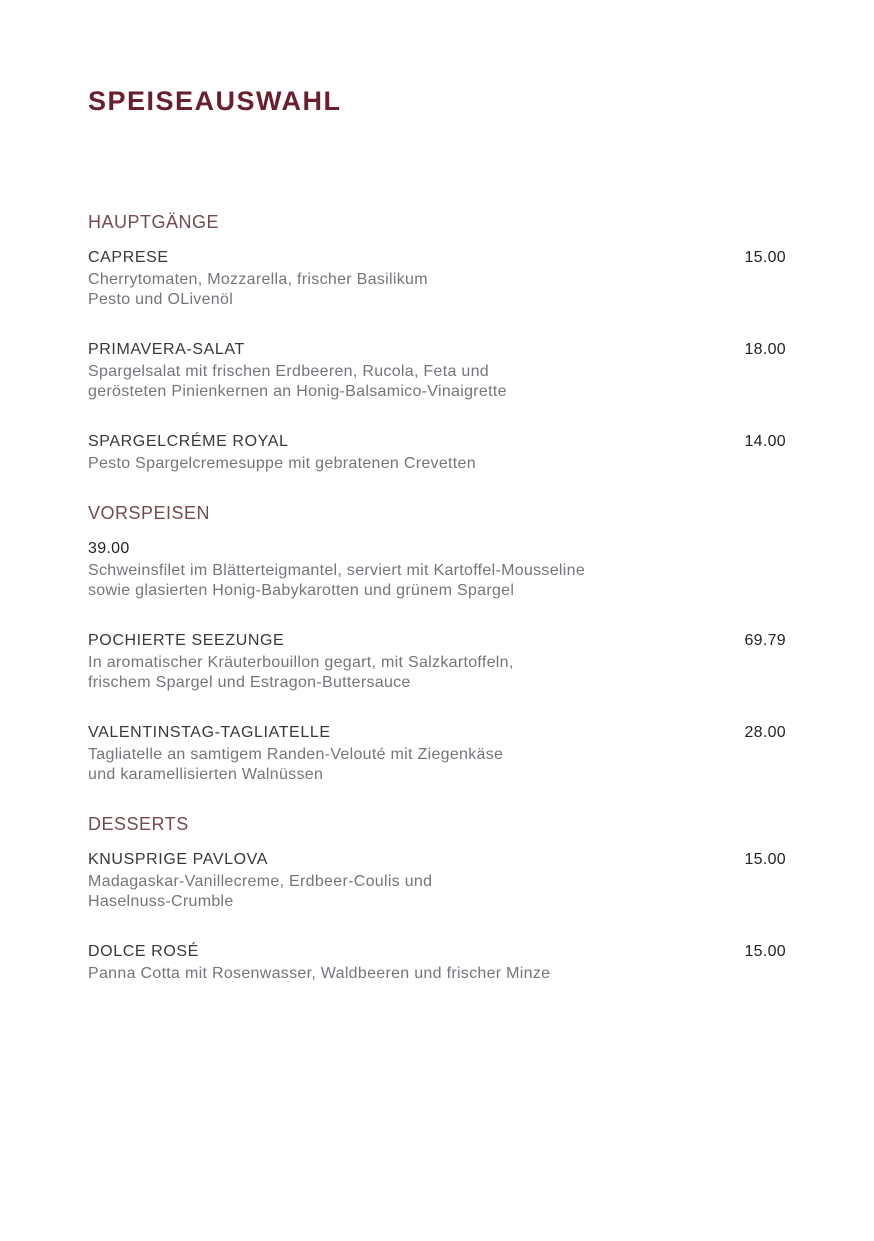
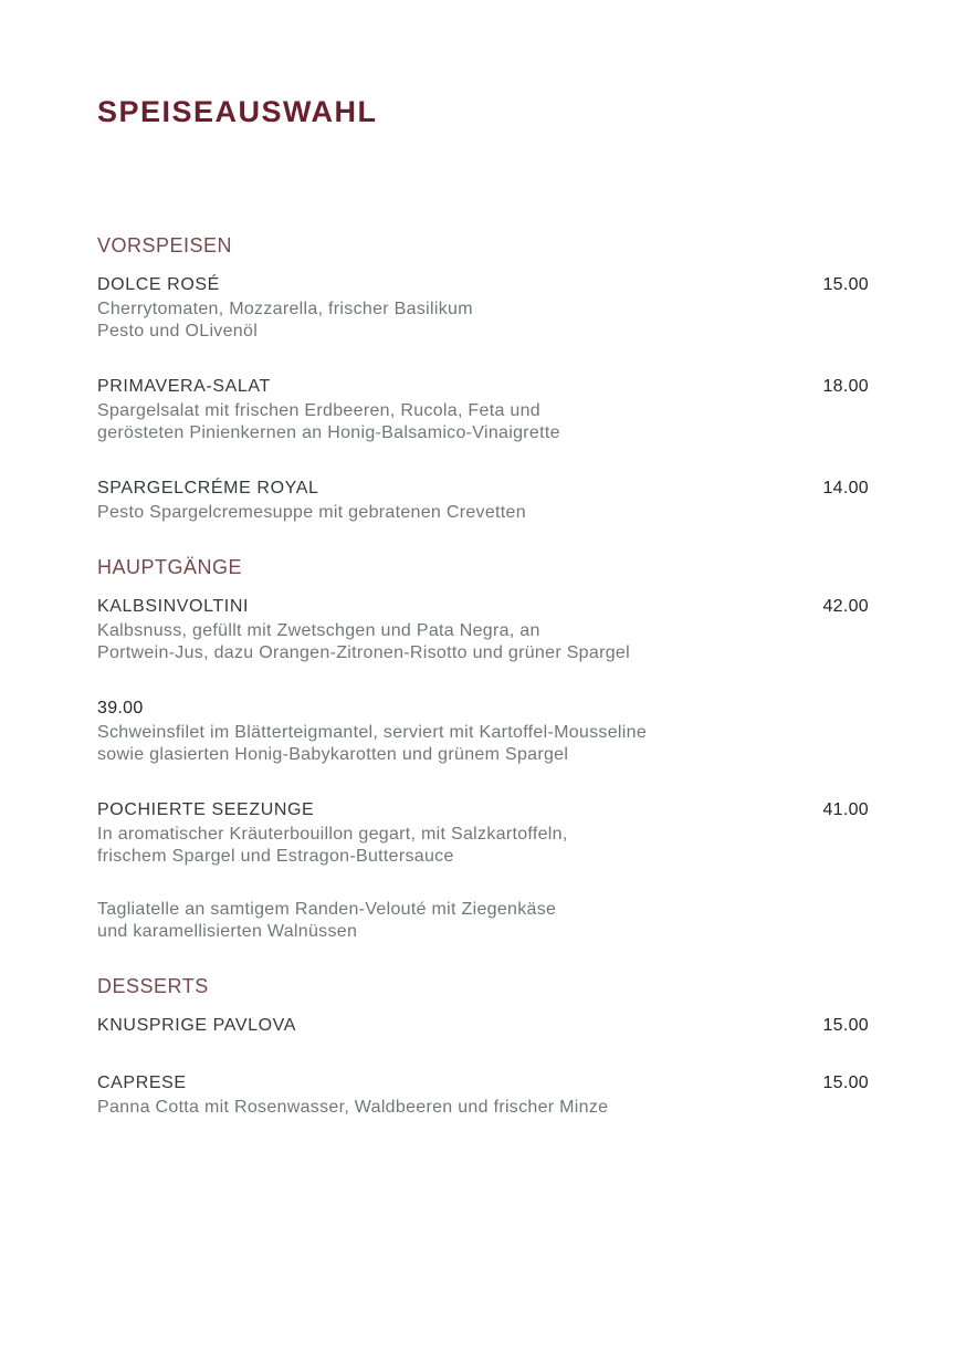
  SPEISEAUSWAHL
- HAUPTGÄNGE
+ VORSPEISEN
- CAPRESE
+ DOLCE ROSÉ
  15.00
  Cherrytomaten, Mozzarella, frischer Basilikum
  Pesto und OLivenöl
  PRIMAVERA-SALAT
  18.00
  Spargelsalat mit frischen Erdbeeren, Rucola, Feta und
  gerösteten Pinienkernen an Honig-Balsamico-Vinaigrette
  SPARGELCRÉME ROYAL
  14.00
  Pesto Spargelcremesuppe mit gebratenen Crevetten
- VORSPEISEN
+ HAUPTGÄNGE
+ KALBSINVOLTINI
+ 42.00
+ Kalbsnuss, gefüllt mit Zwetschgen und Pata Negra, an
+ Portwein-Jus, dazu Orangen-Zitronen-Risotto und grüner Spargel
  39.00
  Schweinsfilet im Blätterteigmantel, serviert mit Kartoffel-Mousseline
  sowie glasierten Honig-Babykarotten und grünem Spargel
  POCHIERTE SEEZUNGE
- 69.79
+ 41.00
  In aromatischer Kräuterbouillon gegart, mit Salzkartoffeln,
  frischem Spargel und Estragon-Buttersauce
- VALENTINSTAG-TAGLIATELLE
- 28.00
  Tagliatelle an samtigem Randen-Velouté mit Ziegenkäse
  und karamellisierten Walnüssen
  DESSERTS
  KNUSPRIGE PAVLOVA
  15.00
- Madagaskar-Vanillecreme, Erdbeer-Coulis und
- Haselnuss-Crumble
- DOLCE ROSÉ
+ CAPRESE
  15.00
  Panna Cotta mit Rosenwasser, Waldbeeren und frischer Minze
